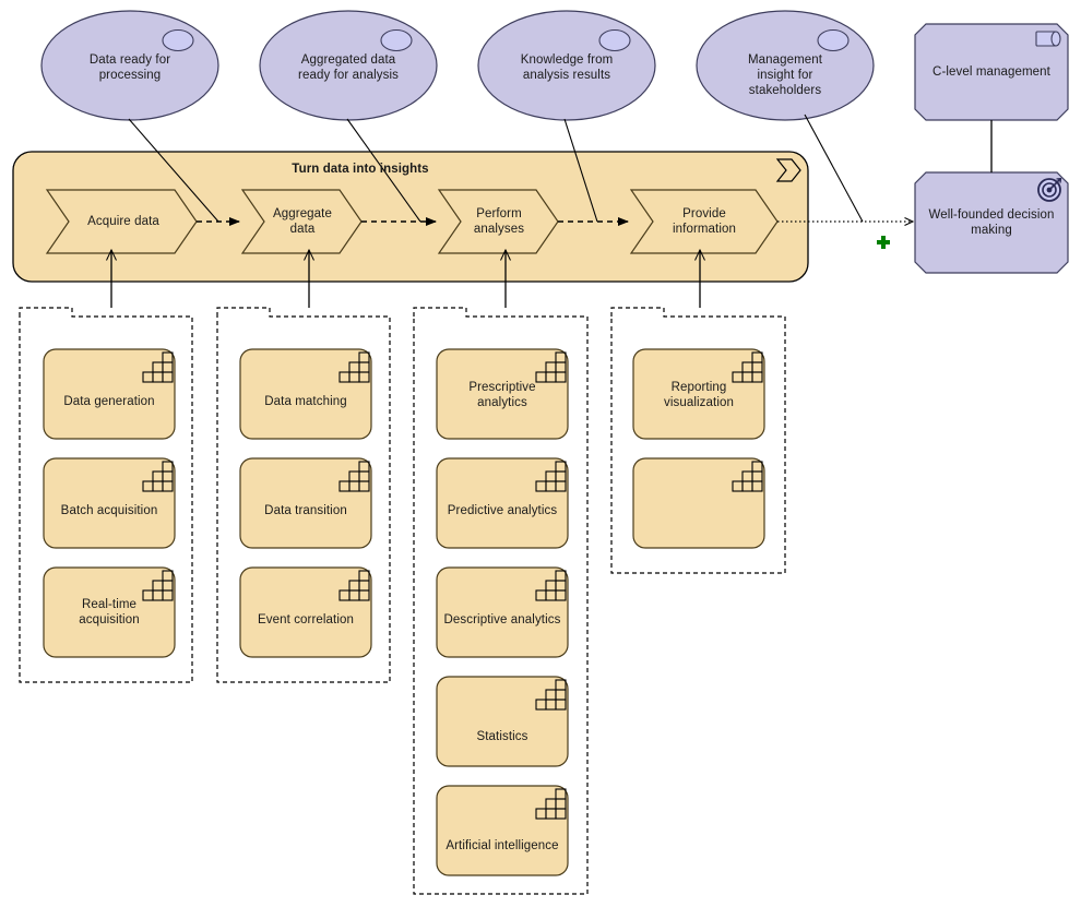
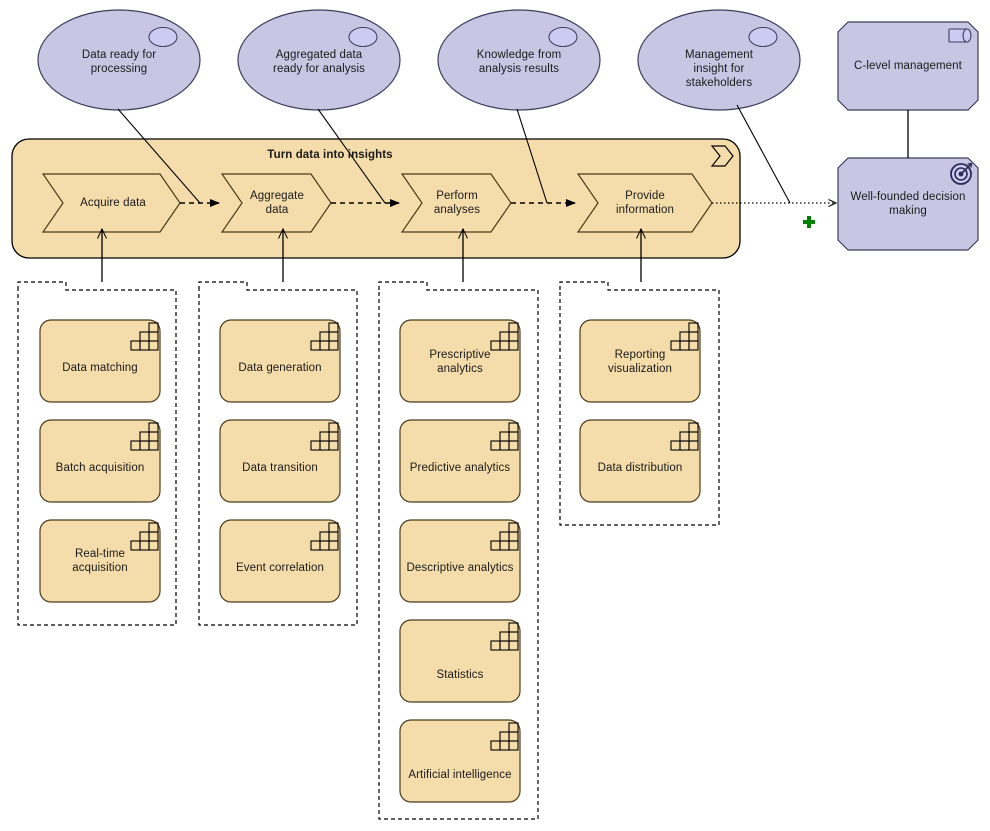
  Data ready for
  processing
  Aggregated data
  ready for analysis
  Knowledge from
  analysis results
  Management
  insight for
  stakeholders
  C-level management
  Well-founded decision
  making
  Turn data into insights
  Acquire data
  Aggregate
  data
  Perform
  analyses
  Provide
  information
- Data generation
+ Data matching
  Batch acquisition
  Real-time
  acquisition
- Data matching
+ Data generation
  Data transition
  Event correlation
  Prescriptive
  analytics
  Predictive analytics
  Descriptive analytics
  Statistics
  Artificial intelligence
  Reporting
  visualization
+ Data distribution
